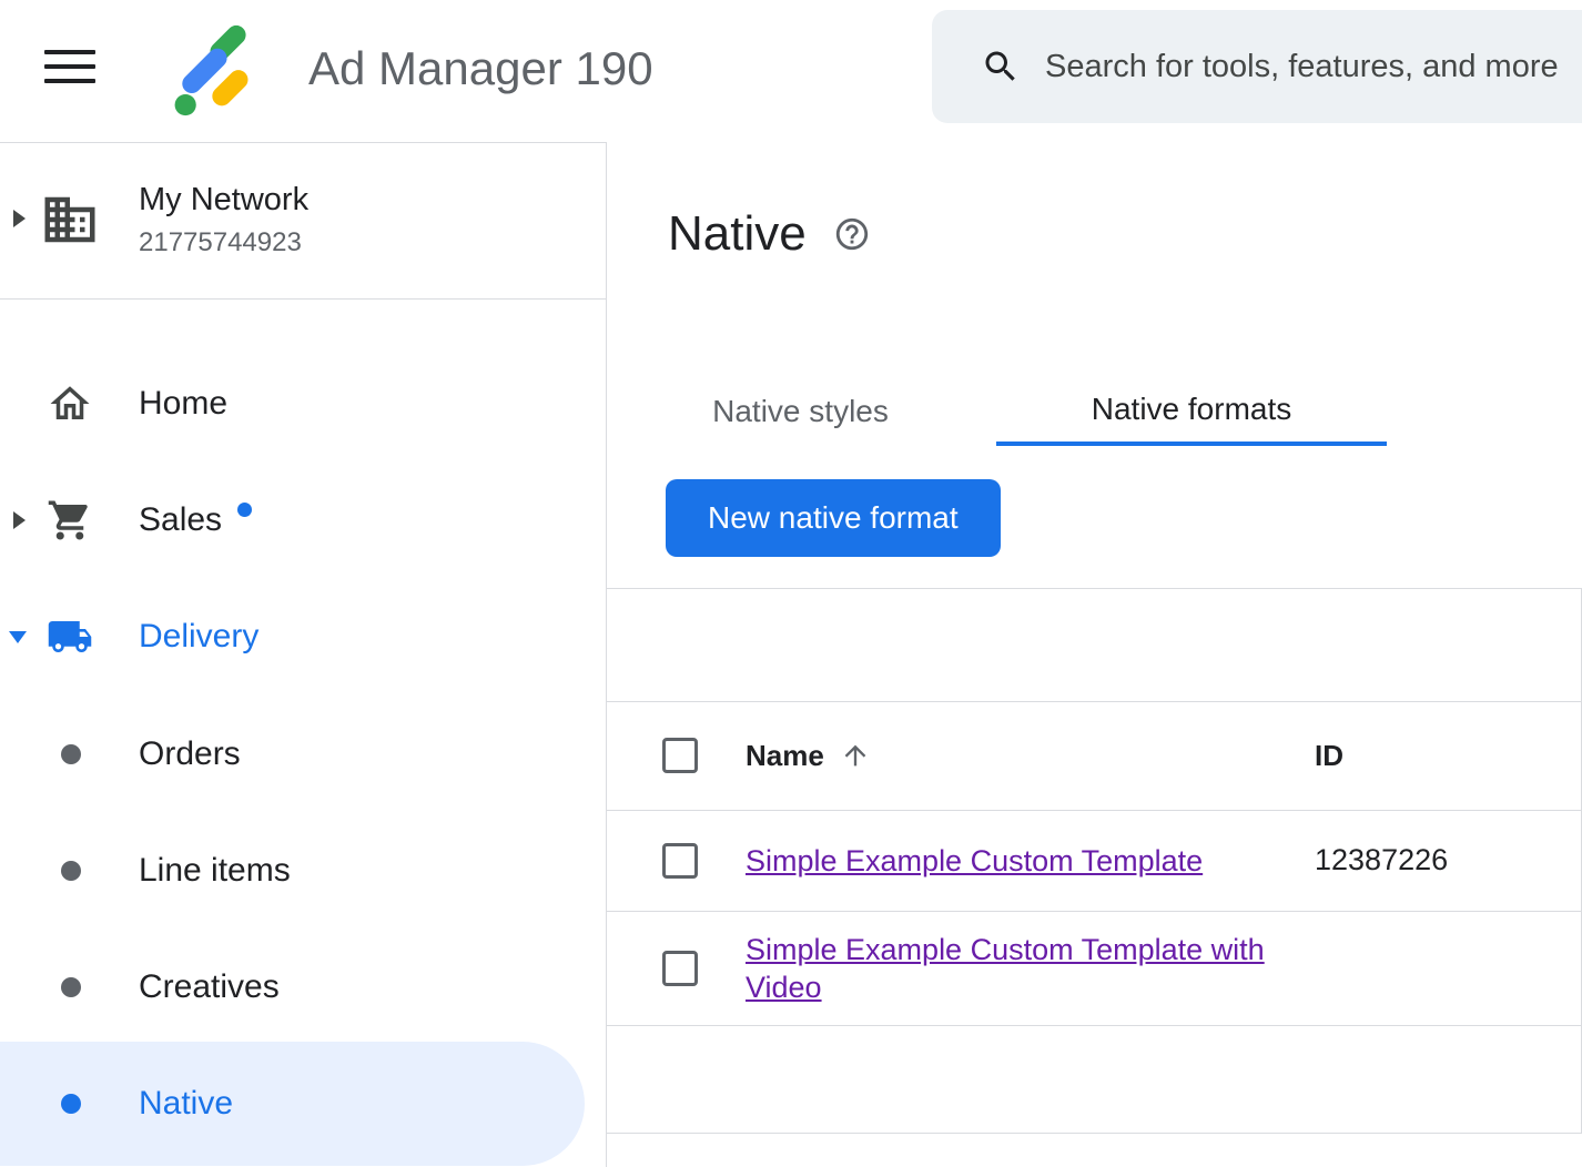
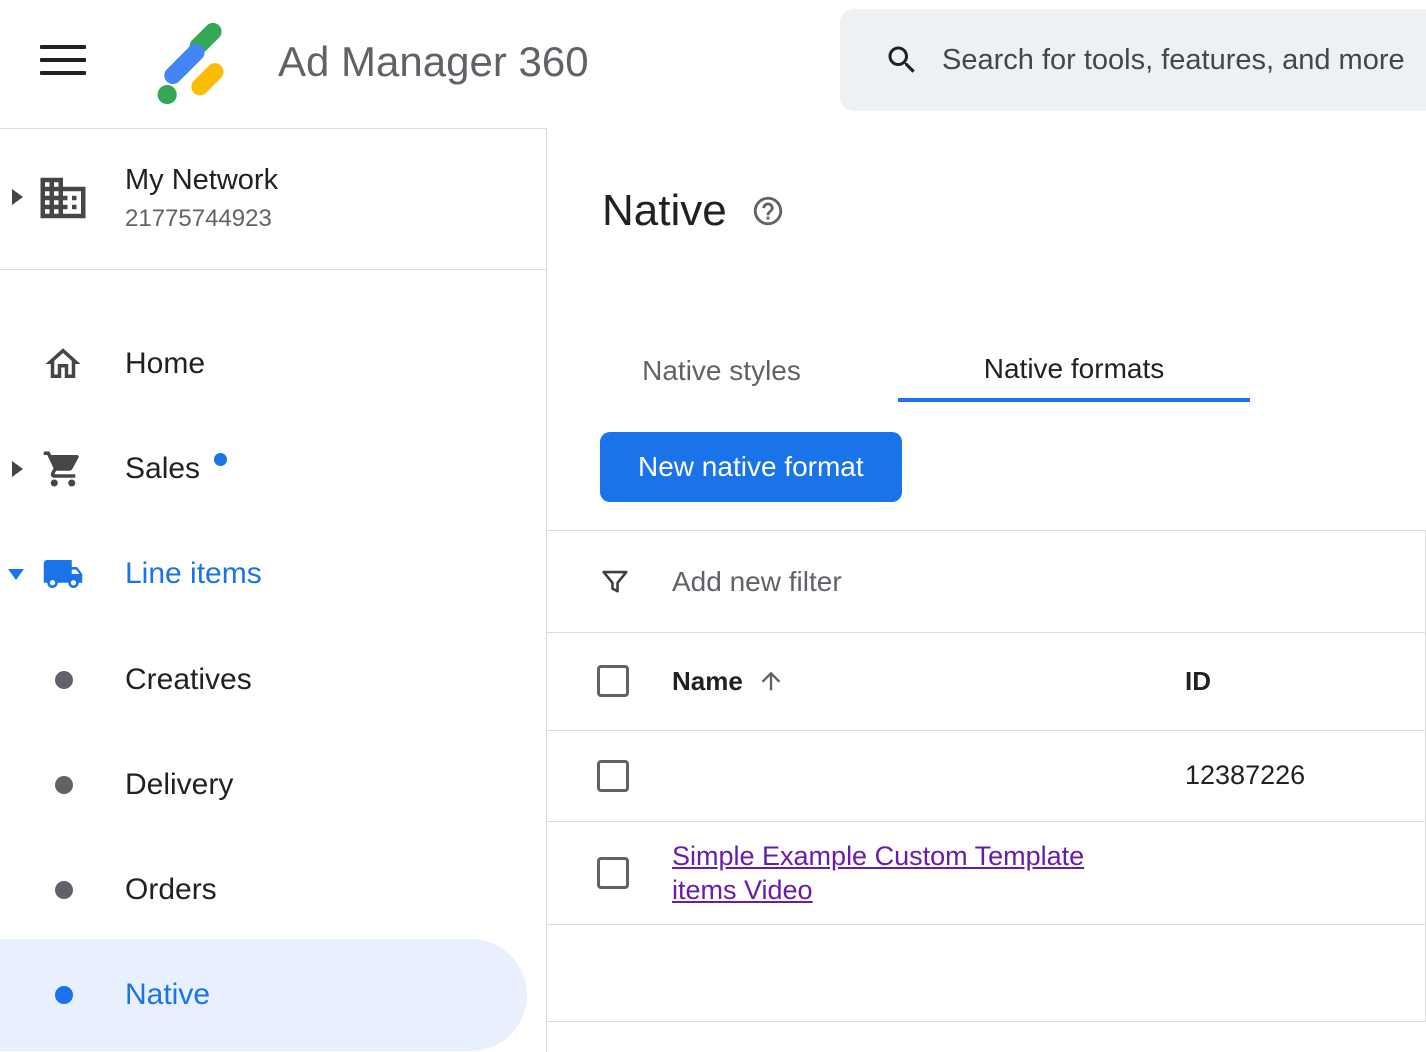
  My Network
  21775744923
  Home
  Sales
- Delivery
+ Line items
- Orders
+ Creatives
- Line items
+ Delivery
- Creatives
+ Orders
  Native
  Native
  Native styles
  Native formats
  New native format
+ Add new filter
  Name
  ID
- Simple Example Custom Template
  12387226
- Simple Example Custom Template with Video
+ Simple Example Custom Template items Video
- Ad Manager 190
+ Ad Manager 360
  Search for tools, features, and more
